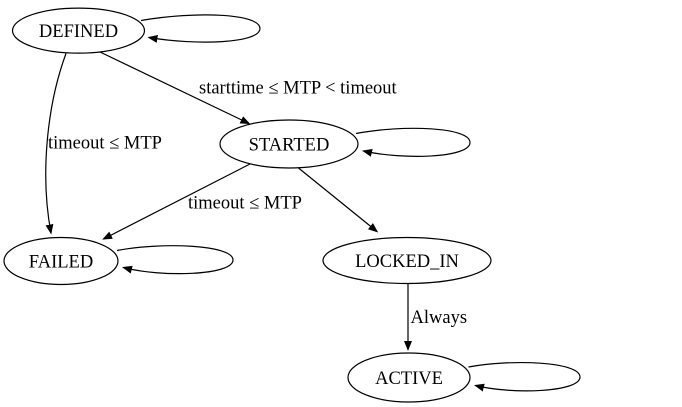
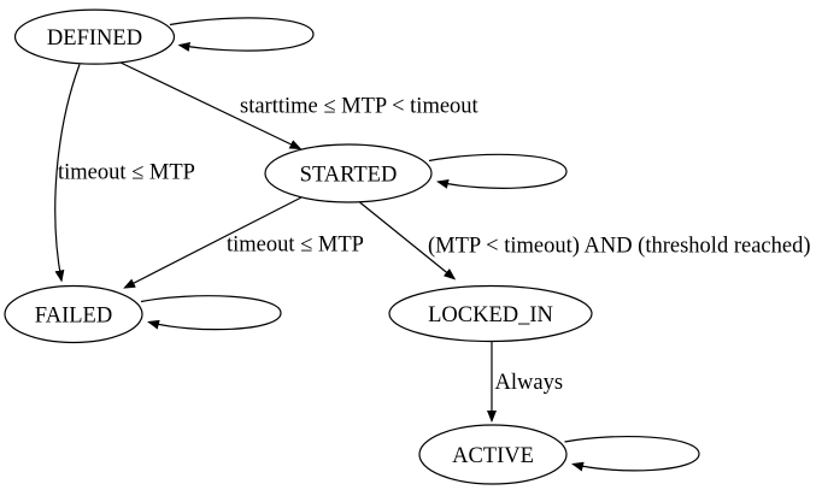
  starttime ≤ MTP < timeout
  timeout ≤ MTP
  timeout ≤ MTP
+ (MTP < timeout) AND (threshold reached)
  Always
  DEFINED
  STARTED
  FAILED
  LOCKED_IN
  ACTIVE
